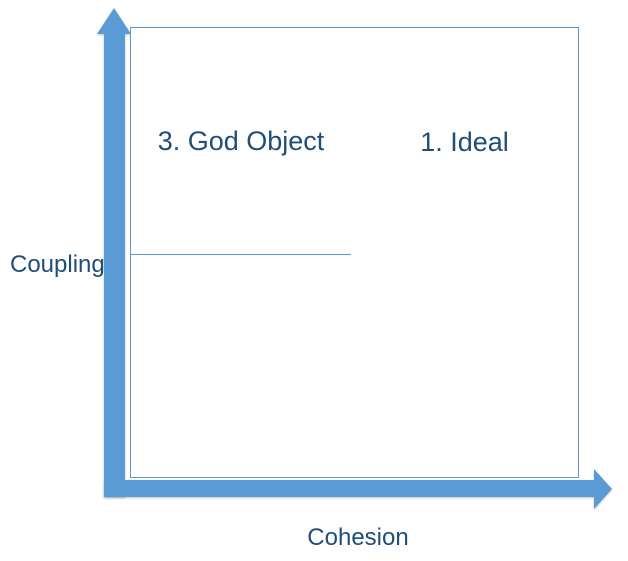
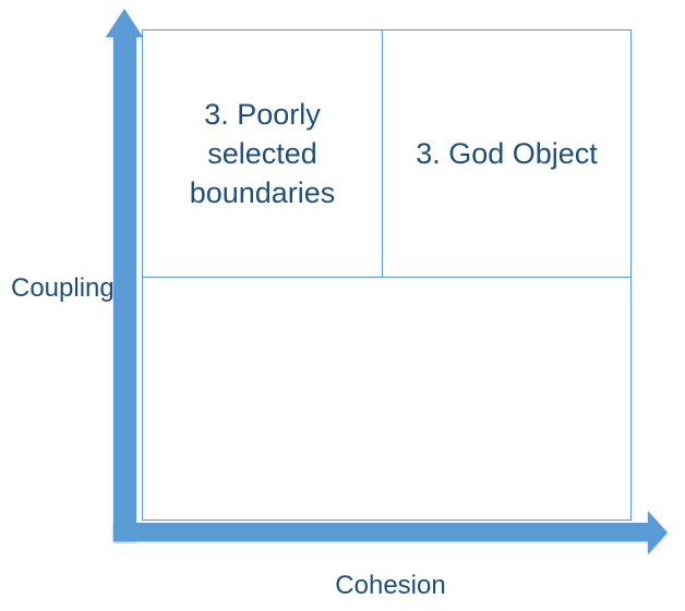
+ 3. Poorly
+ selected
+ boundaries
  3. God Object
- 1. Ideal
  Coupling
  Cohesion
